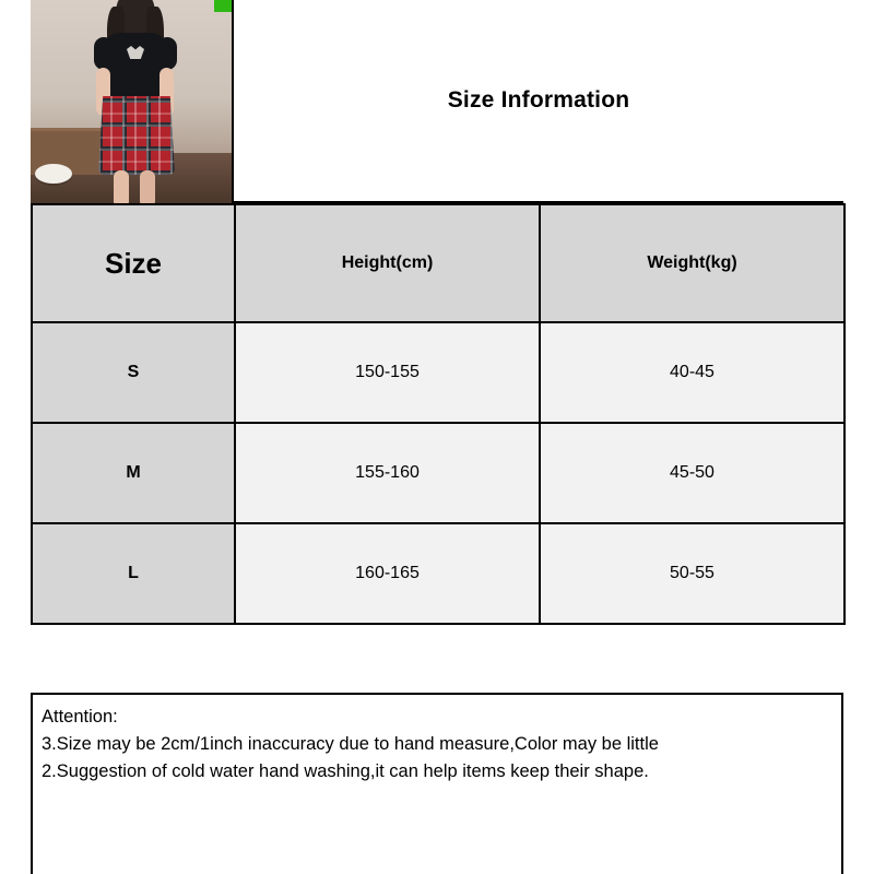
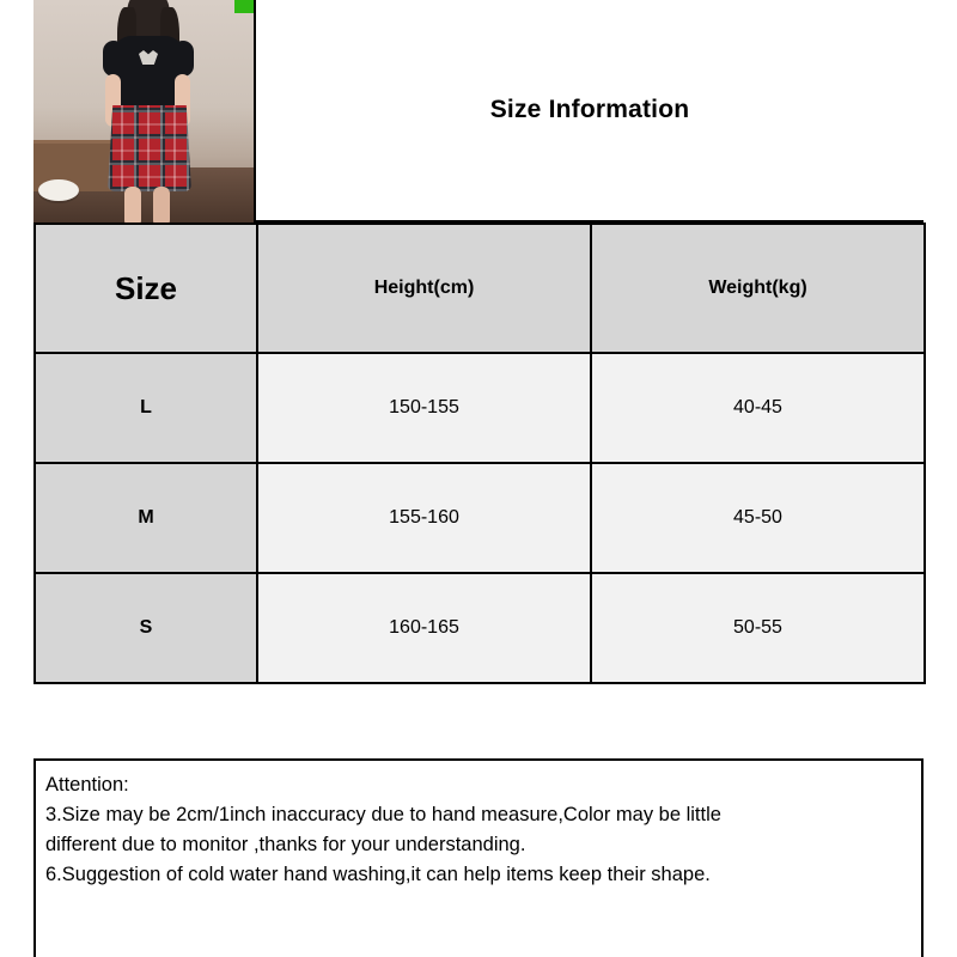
  Size Information
  Size	Height(cm)	Weight(kg)
- S	150-155	40-45
+ L	150-155	40-45
  M	155-160	45-50
- L	160-165	50-55
+ S	160-165	50-55
  Attention:
  3.Size may be 2cm/1inch inaccuracy due to hand measure,Color may be little
+ different due to monitor ,thanks for your understanding.
- 2.Suggestion of cold water hand washing,it can help items keep their shape.
+ 6.Suggestion of cold water hand washing,it can help items keep their shape.
